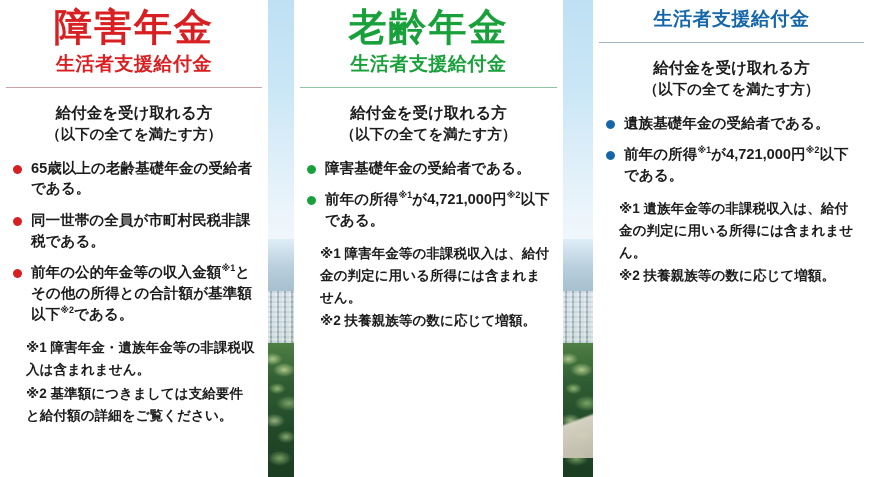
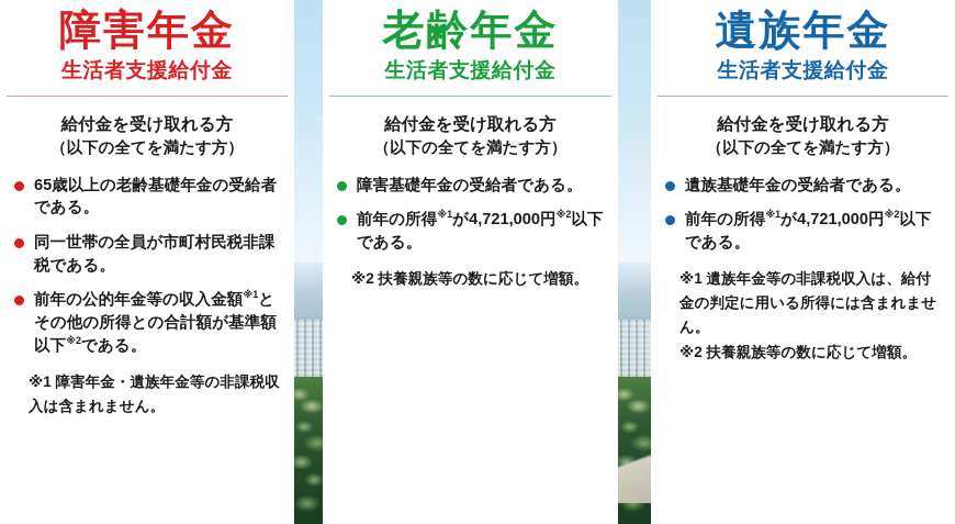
  障害年金
  生活者支援給付金
  給付金を受け取れる方
  （以下の全てを満たす方）
  65歳以上の老齢基礎年金の受給者である。
  同一世帯の全員が市町村民税非課税である。
  前年の公的年金等の収入金額※1とその他の所得との合計額が基準額以下※2である。
  ※1 障害年金・遺族年金等の非課税収入は含まれません。
- ※2 基準額につきましては支給要件と給付額の詳細をご覧ください。
  老齢年金
  生活者支援給付金
  給付金を受け取れる方
  （以下の全てを満たす方）
  障害基礎年金の受給者である。
  前年の所得※1が4,721,000円※2以下である。
- ※1 障害年金等の非課税収入は、給付金の判定に用いる所得には含まれません。
  ※2 扶養親族等の数に応じて増額。
+ 遺族年金
  生活者支援給付金
  給付金を受け取れる方
  （以下の全てを満たす方）
  遺族基礎年金の受給者である。
  前年の所得※1が4,721,000円※2以下である。
  ※1 遺族年金等の非課税収入は、給付金の判定に用いる所得には含まれません。
  ※2 扶養親族等の数に応じて増額。
